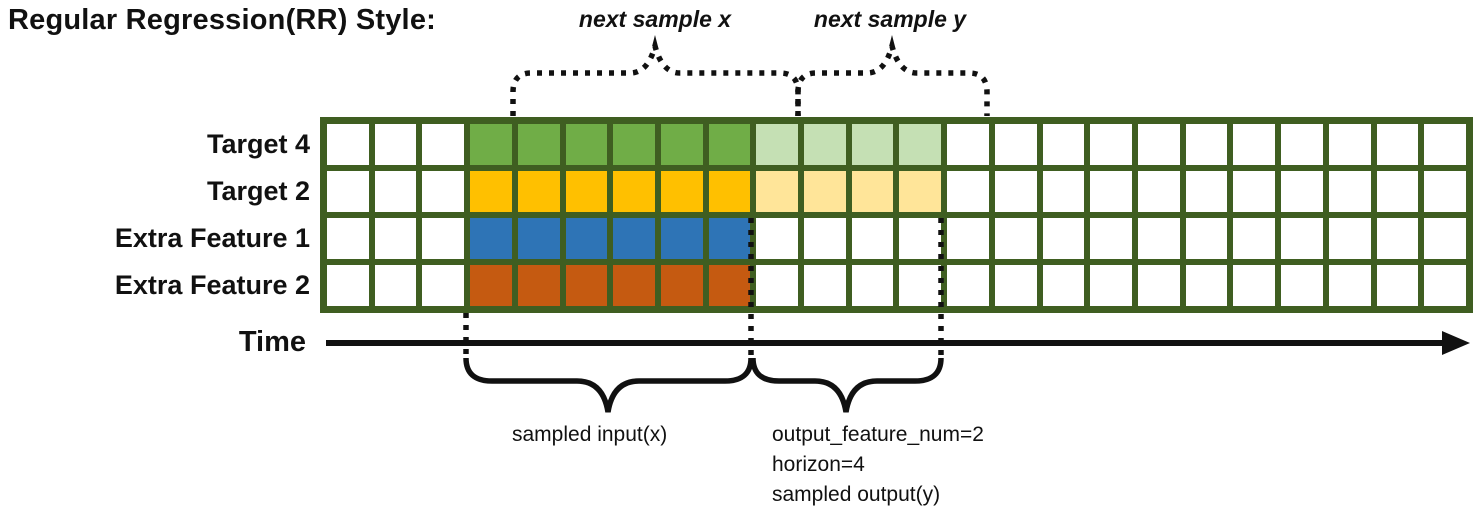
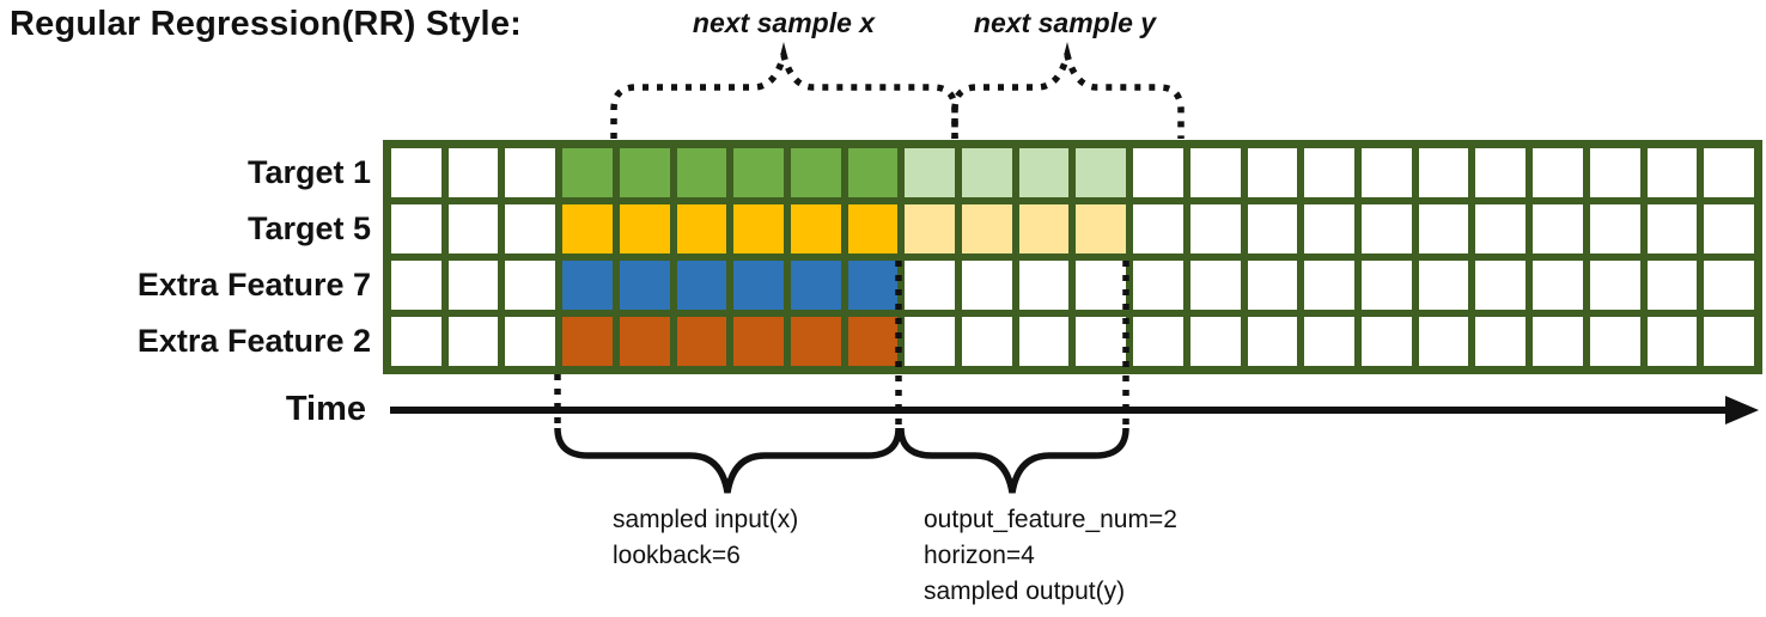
  Regular Regression(RR) Style:
  next sample x
  next sample y
- Target 4
+ Target 1
- Target 2
+ Target 5
- Extra Feature 1
+ Extra Feature 7
  Extra Feature 2
  Time
  sampled input(x)
+ lookback=6
  output_feature_num=2
  horizon=4
  sampled output(y)
